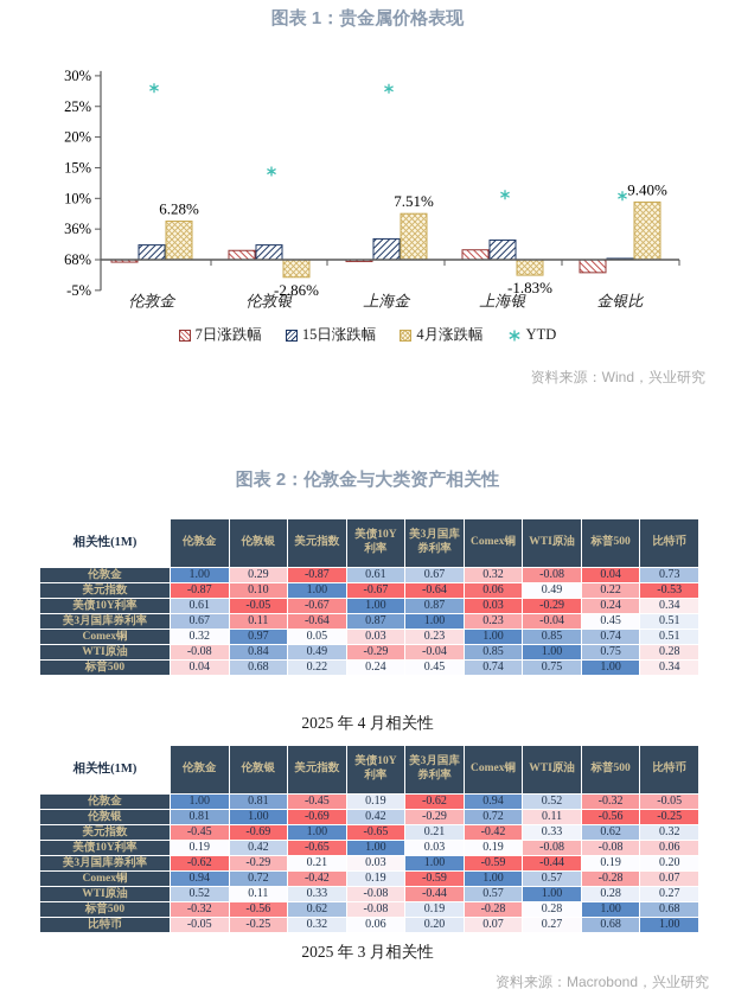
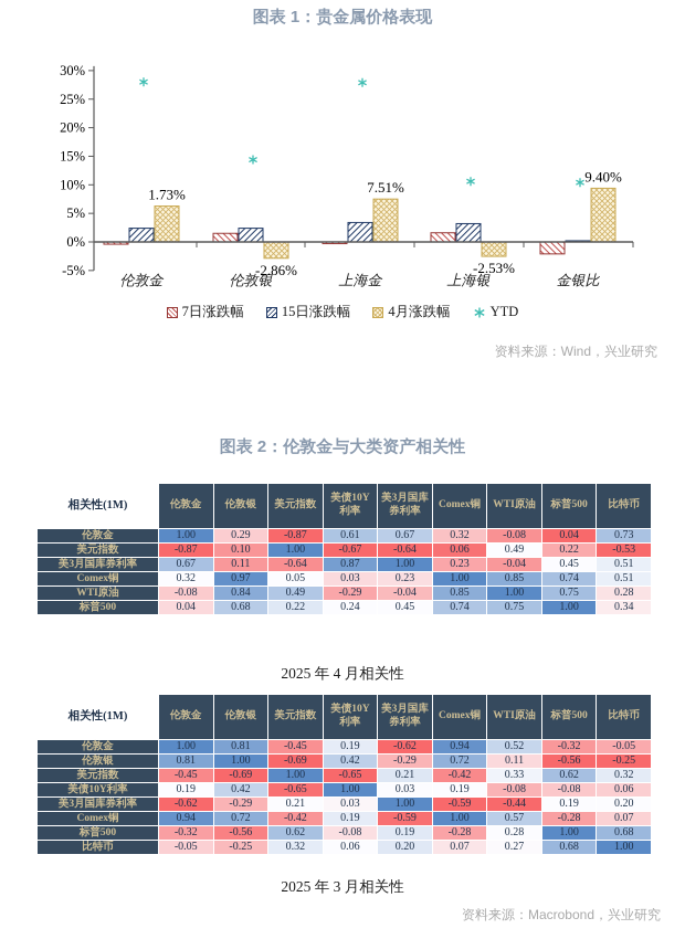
  图表 1：贵金属价格表现
  30%
  25%
  20%
  15%
  10%
- 36%
+ 5%
- 68%
+ 0%
  -5%
  伦敦金
  伦敦银
  上海金
  上海银
  金银比
- 6.28%
+ 1.73%
  -2.86%
  7.51%
- -1.83%
+ -2.53%
  9.40%
  7日涨跌幅
  15日涨跌幅
  4月涨跌幅
  YTD
  资料来源：Wind，兴业研究
  图表 2：伦敦金与大类资产相关性
  相关性(1M)	伦敦金	伦敦银	美元指数	美债10Y利率	美3月国库券利率	Comex铜	WTI原油	标普500	比特币
  伦敦金	1.00	0.29	-0.87	0.61	0.67	0.32	-0.08	0.04	0.73
  美元指数	-0.87	0.10	1.00	-0.67	-0.64	0.06	0.49	0.22	-0.53
- 美债10Y利率	0.61	-0.05	-0.67	1.00	0.87	0.03	-0.29	0.24	0.34
  美3月国库券利率	0.67	0.11	-0.64	0.87	1.00	0.23	-0.04	0.45	0.51
  Comex铜	0.32	0.97	0.05	0.03	0.23	1.00	0.85	0.74	0.51
  WTI原油	-0.08	0.84	0.49	-0.29	-0.04	0.85	1.00	0.75	0.28
  标普500	0.04	0.68	0.22	0.24	0.45	0.74	0.75	1.00	0.34
  2025 年 4 月相关性
  相关性(1M)	伦敦金	伦敦银	美元指数	美债10Y利率	美3月国库券利率	Comex铜	WTI原油	标普500	比特币
  伦敦金	1.00	0.81	-0.45	0.19	-0.62	0.94	0.52	-0.32	-0.05
  伦敦银	0.81	1.00	-0.69	0.42	-0.29	0.72	0.11	-0.56	-0.25
  美元指数	-0.45	-0.69	1.00	-0.65	0.21	-0.42	0.33	0.62	0.32
  美债10Y利率	0.19	0.42	-0.65	1.00	0.03	0.19	-0.08	-0.08	0.06
  美3月国库券利率	-0.62	-0.29	0.21	0.03	1.00	-0.59	-0.44	0.19	0.20
  Comex铜	0.94	0.72	-0.42	0.19	-0.59	1.00	0.57	-0.28	0.07
- WTI原油	0.52	0.11	0.33	-0.08	-0.44	0.57	1.00	0.28	0.27
  标普500	-0.32	-0.56	0.62	-0.08	0.19	-0.28	0.28	1.00	0.68
  比特币	-0.05	-0.25	0.32	0.06	0.20	0.07	0.27	0.68	1.00
  2025 年 3 月相关性
  资料来源：Macrobond，兴业研究
